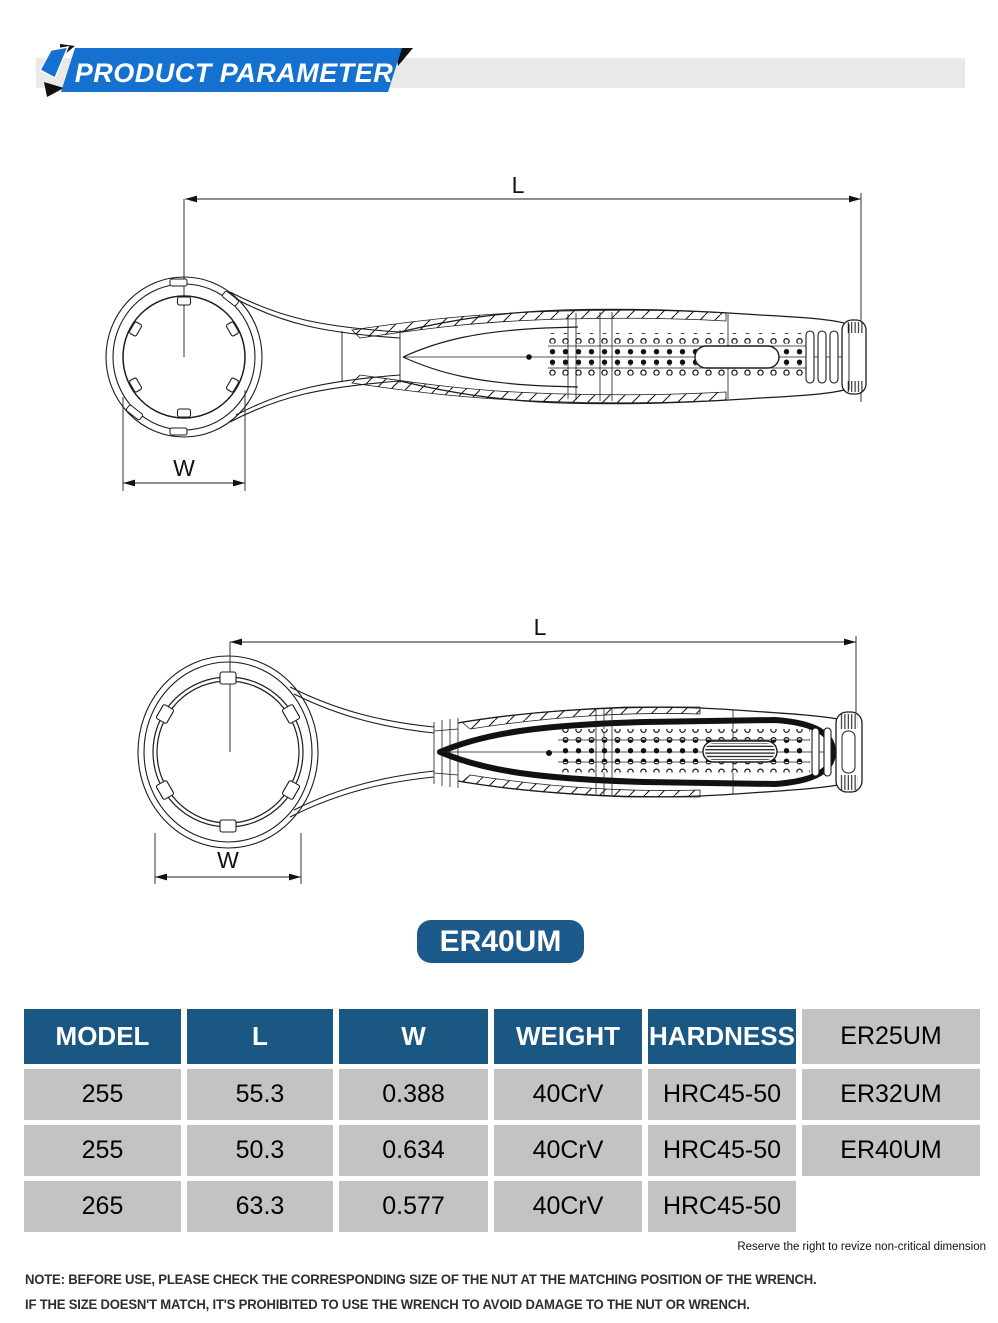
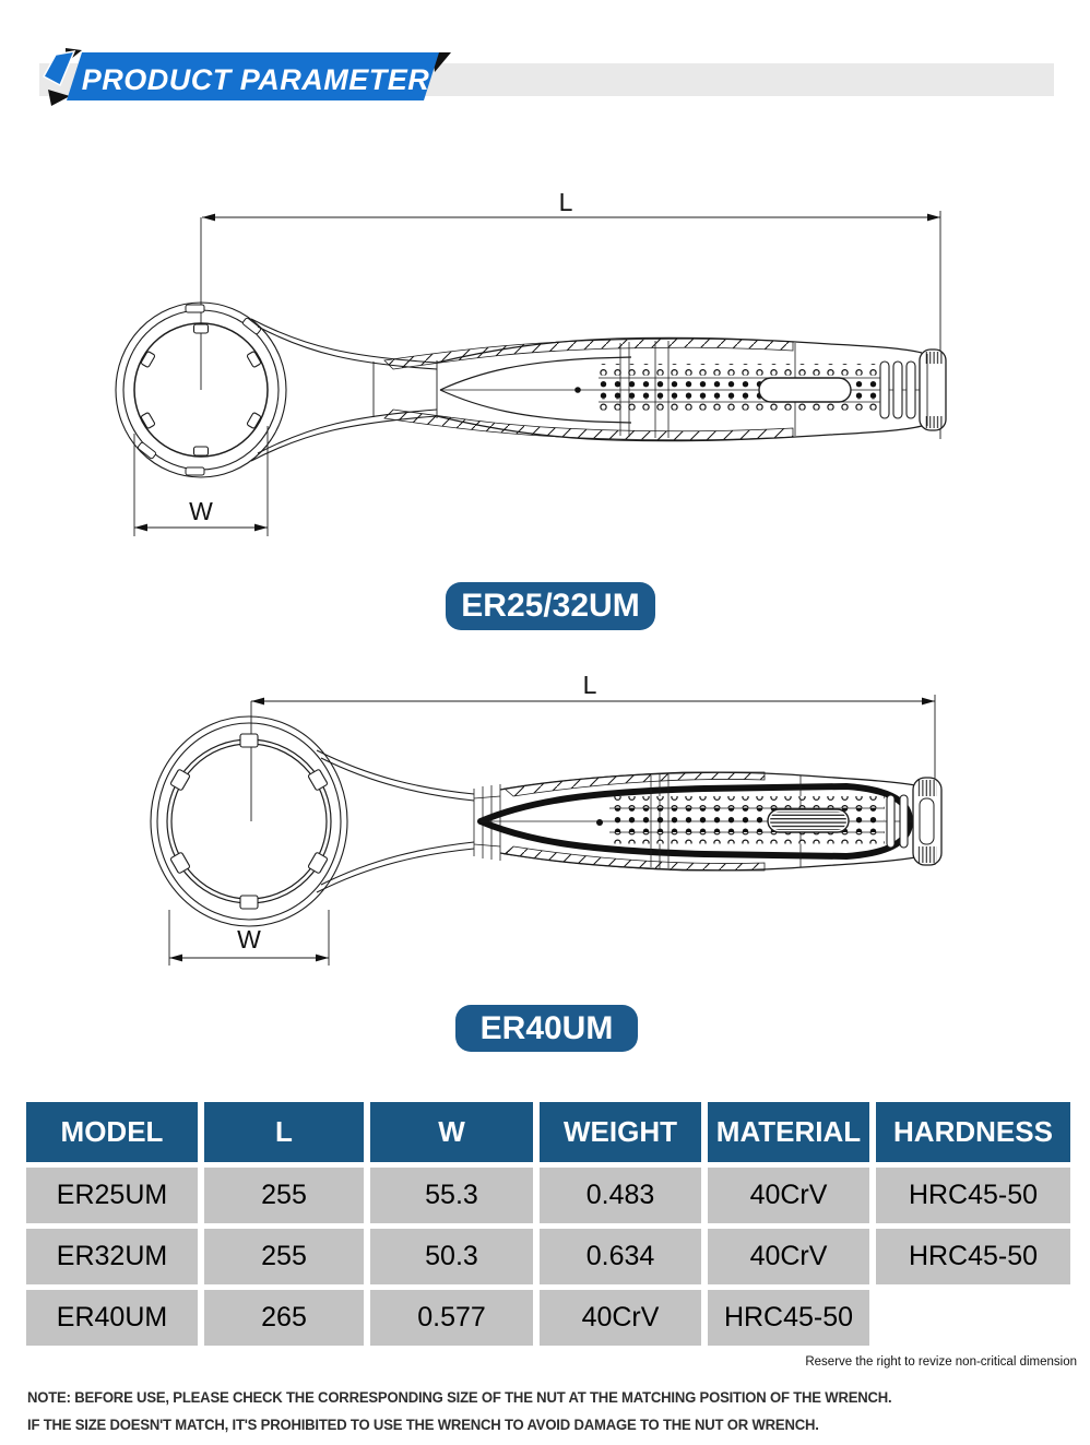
  PRODUCT PARAMETER
+ ER25/32UM
  ER40UM
  L
  W
  L
  W
  MODEL
  L
  W
  WEIGHT
+ MATERIAL
  HARDNESS
  ER25UM
  255
  55.3
- 0.388
+ 0.483
  40CrV
  HRC45-50
  ER32UM
  255
  50.3
  0.634
  40CrV
  HRC45-50
  ER40UM
  265
- 63.3
  0.577
  40CrV
  HRC45-50
  Reserve the right to revize non-critical dimension
  NOTE: BEFORE USE, PLEASE CHECK THE CORRESPONDING SIZE OF THE NUT AT THE MATCHING POSITION OF THE WRENCH.
  IF THE SIZE DOESN'T MATCH, IT'S PROHIBITED TO USE THE WRENCH TO AVOID DAMAGE TO THE NUT OR WRENCH.
